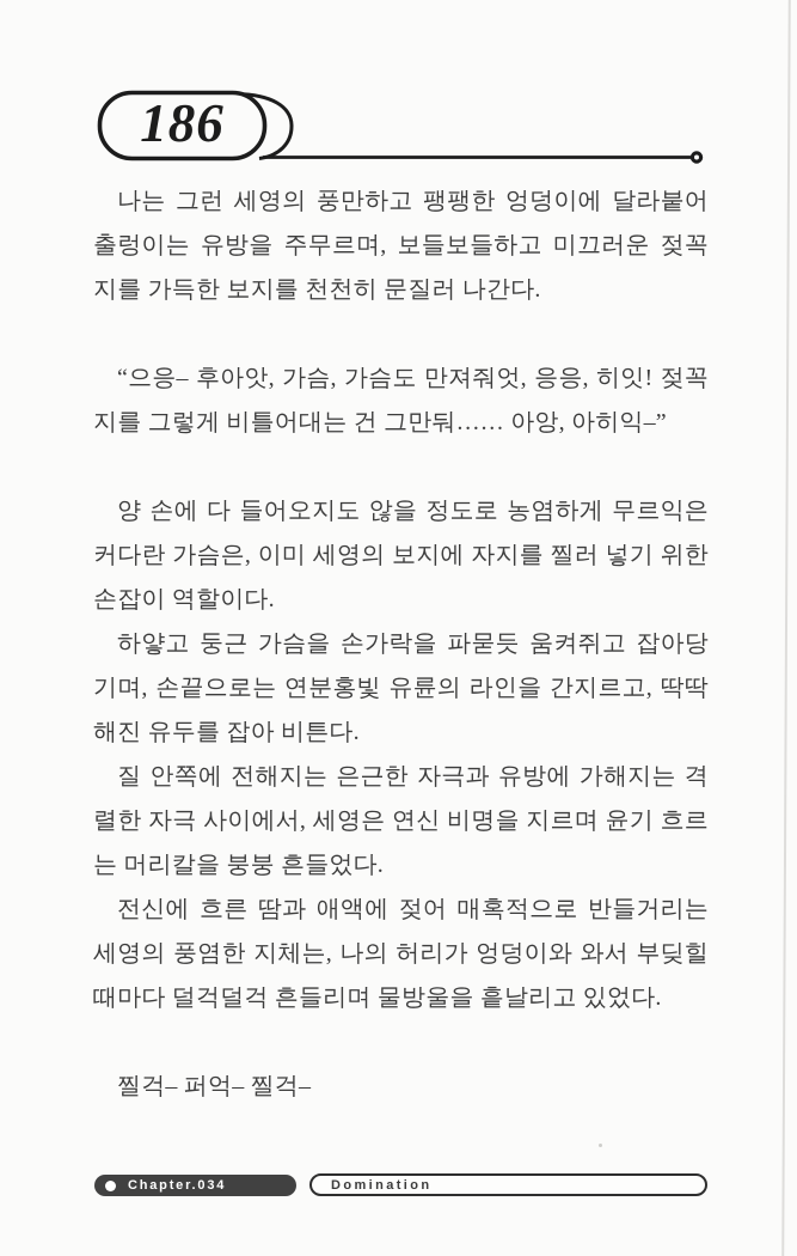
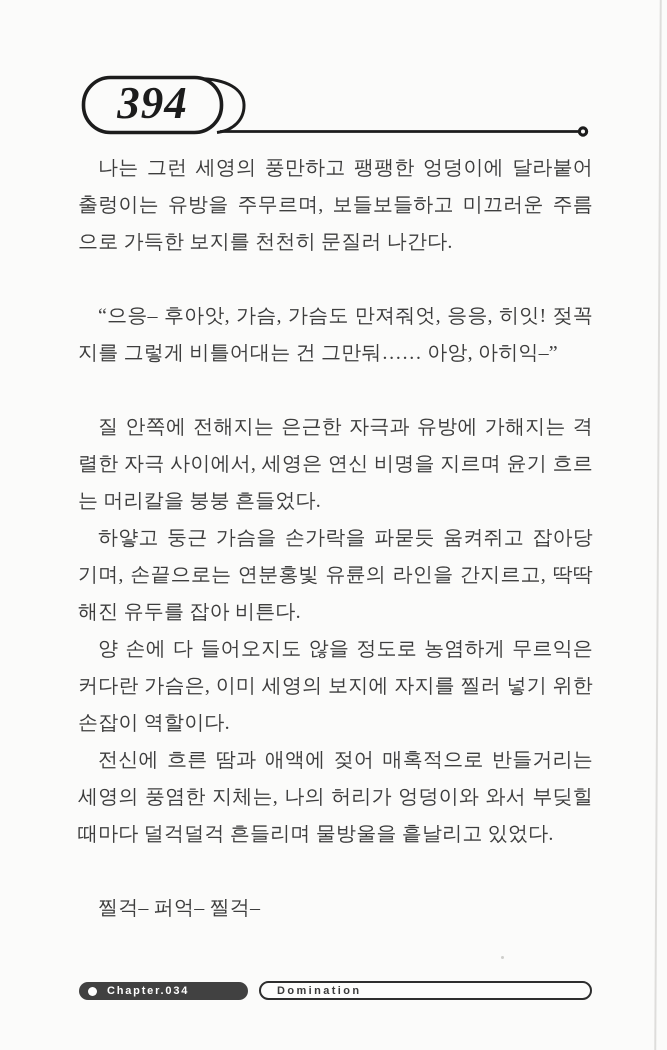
- 186
+ 394
- 나는 그런 세영의 풍만하고 팽팽한 엉덩이에 달라붙어 출렁이는 유방을 주무르며, 보들보들하고 미끄러운 젖꼭지를 가득한 보지를 천천히 문질러 나간다.
+ 나는 그런 세영의 풍만하고 팽팽한 엉덩이에 달라붙어 출렁이는 유방을 주무르며, 보들보들하고 미끄러운 주름으로 가득한 보지를 천천히 문질러 나간다.
  “으응– 후아앗, 가슴, 가슴도 만져줘엇, 응응, 히잇! 젖꼭지를 그렇게 비틀어대는 건 그만둬…… 아앙, 아히익–”
- 양 손에 다 들어오지도 않을 정도로 농염하게 무르익은 커다란 가슴은, 이미 세영의 보지에 자지를 찔러 넣기 위한 손잡이 역할이다.
+ 질 안쪽에 전해지는 은근한 자극과 유방에 가해지는 격렬한 자극 사이에서, 세영은 연신 비명을 지르며 윤기 흐르는 머리칼을 붕붕 흔들었다.
  하얗고 둥근 가슴을 손가락을 파묻듯 움켜쥐고 잡아당기며, 손끝으로는 연분홍빛 유륜의 라인을 간지르고, 딱딱해진 유두를 잡아 비튼다.
- 질 안쪽에 전해지는 은근한 자극과 유방에 가해지는 격렬한 자극 사이에서, 세영은 연신 비명을 지르며 윤기 흐르는 머리칼을 붕붕 흔들었다.
+ 양 손에 다 들어오지도 않을 정도로 농염하게 무르익은 커다란 가슴은, 이미 세영의 보지에 자지를 찔러 넣기 위한 손잡이 역할이다.
  전신에 흐른 땀과 애액에 젖어 매혹적으로 반들거리는 세영의 풍염한 지체는, 나의 허리가 엉덩이와 와서 부딪힐 때마다 덜걱덜걱 흔들리며 물방울을 흩날리고 있었다.
  찔걱– 퍼억– 찔걱–
  Chapter.034
  Domination
